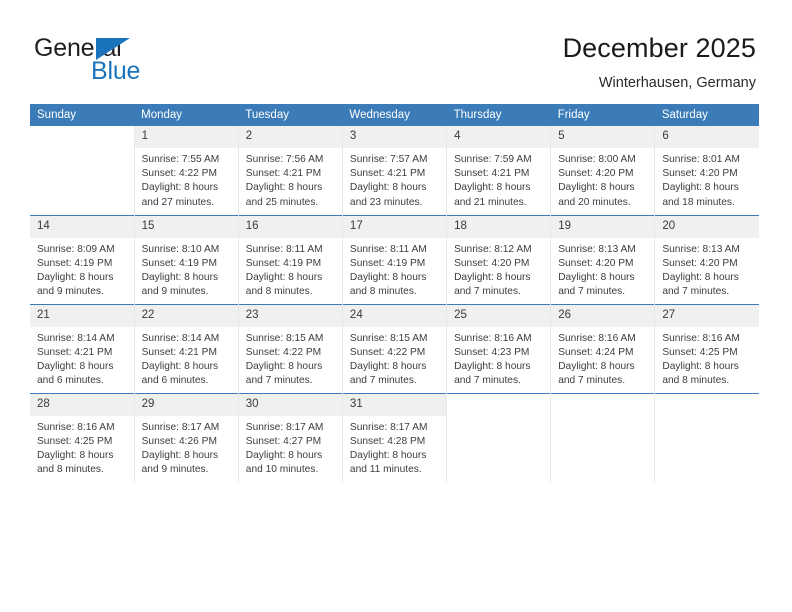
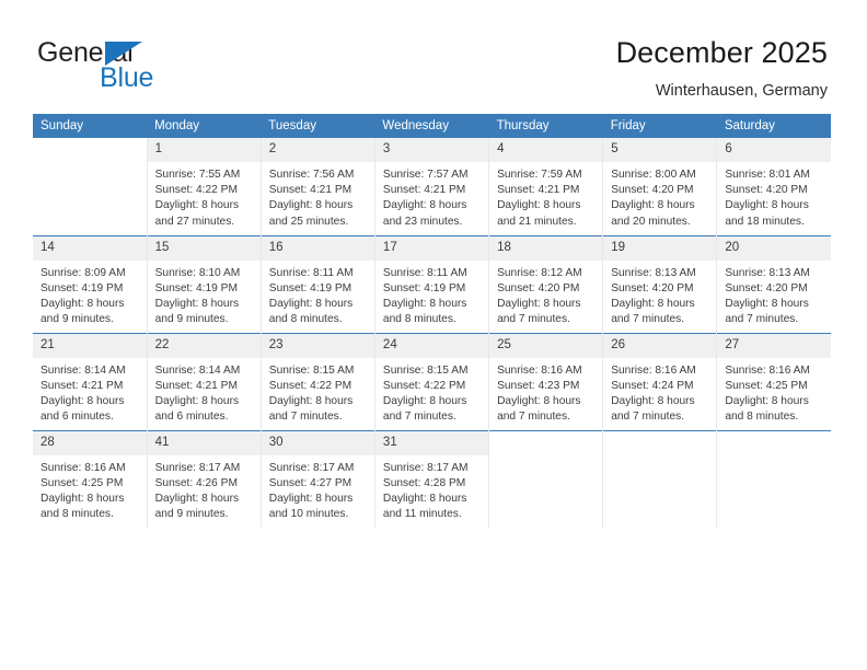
  General
  Blue
  December 2025
  Winterhausen, Germany
  Sunday	Monday	Tuesday	Wednesday	Thursday	Friday	Saturday
  	1Sunrise: 7:55 AMSunset: 4:22 PMDaylight: 8 hoursand 27 minutes.	2Sunrise: 7:56 AMSunset: 4:21 PMDaylight: 8 hoursand 25 minutes.	3Sunrise: 7:57 AMSunset: 4:21 PMDaylight: 8 hoursand 23 minutes.	4Sunrise: 7:59 AMSunset: 4:21 PMDaylight: 8 hoursand 21 minutes.	5Sunrise: 8:00 AMSunset: 4:20 PMDaylight: 8 hoursand 20 minutes.	6Sunrise: 8:01 AMSunset: 4:20 PMDaylight: 8 hoursand 18 minutes.
  14Sunrise: 8:09 AMSunset: 4:19 PMDaylight: 8 hoursand 9 minutes.	15Sunrise: 8:10 AMSunset: 4:19 PMDaylight: 8 hoursand 9 minutes.	16Sunrise: 8:11 AMSunset: 4:19 PMDaylight: 8 hoursand 8 minutes.	17Sunrise: 8:11 AMSunset: 4:19 PMDaylight: 8 hoursand 8 minutes.	18Sunrise: 8:12 AMSunset: 4:20 PMDaylight: 8 hoursand 7 minutes.	19Sunrise: 8:13 AMSunset: 4:20 PMDaylight: 8 hoursand 7 minutes.	20Sunrise: 8:13 AMSunset: 4:20 PMDaylight: 8 hoursand 7 minutes.
  21Sunrise: 8:14 AMSunset: 4:21 PMDaylight: 8 hoursand 6 minutes.	22Sunrise: 8:14 AMSunset: 4:21 PMDaylight: 8 hoursand 6 minutes.	23Sunrise: 8:15 AMSunset: 4:22 PMDaylight: 8 hoursand 7 minutes.	24Sunrise: 8:15 AMSunset: 4:22 PMDaylight: 8 hoursand 7 minutes.	25Sunrise: 8:16 AMSunset: 4:23 PMDaylight: 8 hoursand 7 minutes.	26Sunrise: 8:16 AMSunset: 4:24 PMDaylight: 8 hoursand 7 minutes.	27Sunrise: 8:16 AMSunset: 4:25 PMDaylight: 8 hoursand 8 minutes.
- 28Sunrise: 8:16 AMSunset: 4:25 PMDaylight: 8 hoursand 8 minutes.	29Sunrise: 8:17 AMSunset: 4:26 PMDaylight: 8 hoursand 9 minutes.	30Sunrise: 8:17 AMSunset: 4:27 PMDaylight: 8 hoursand 10 minutes.	31Sunrise: 8:17 AMSunset: 4:28 PMDaylight: 8 hoursand 11 minutes.
+ 28Sunrise: 8:16 AMSunset: 4:25 PMDaylight: 8 hoursand 8 minutes.	41Sunrise: 8:17 AMSunset: 4:26 PMDaylight: 8 hoursand 9 minutes.	30Sunrise: 8:17 AMSunset: 4:27 PMDaylight: 8 hoursand 10 minutes.	31Sunrise: 8:17 AMSunset: 4:28 PMDaylight: 8 hoursand 11 minutes.
